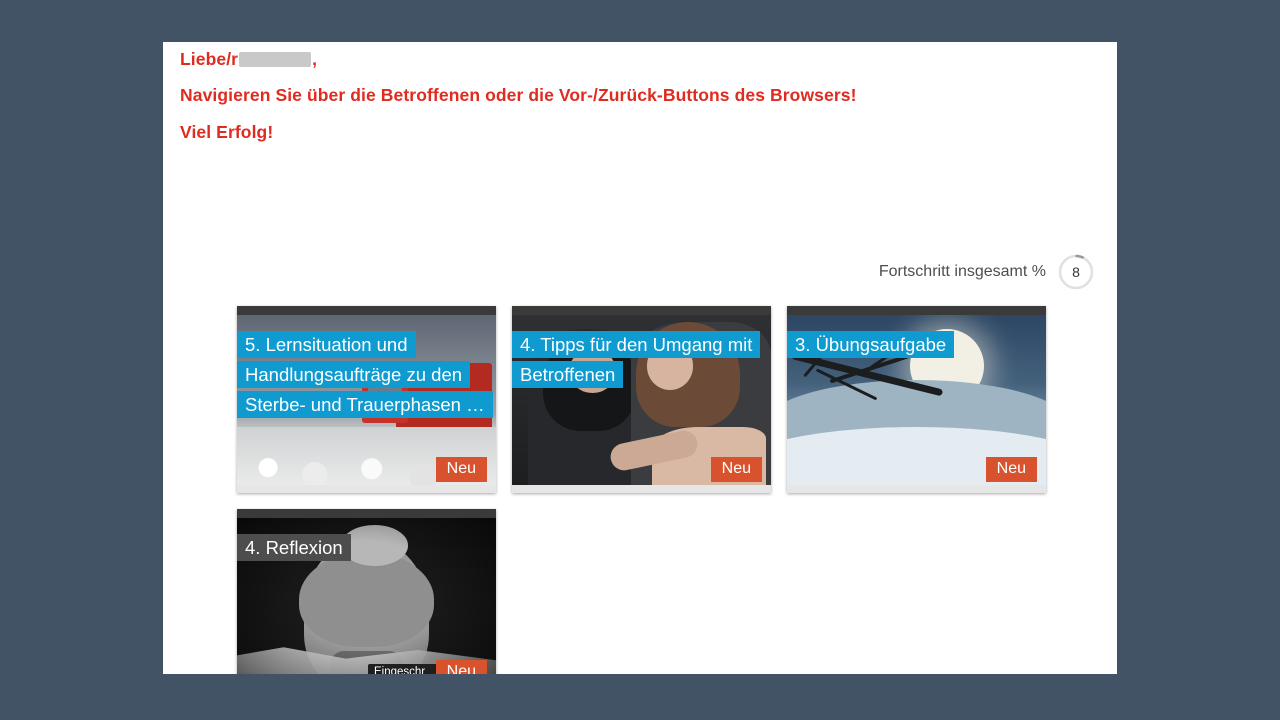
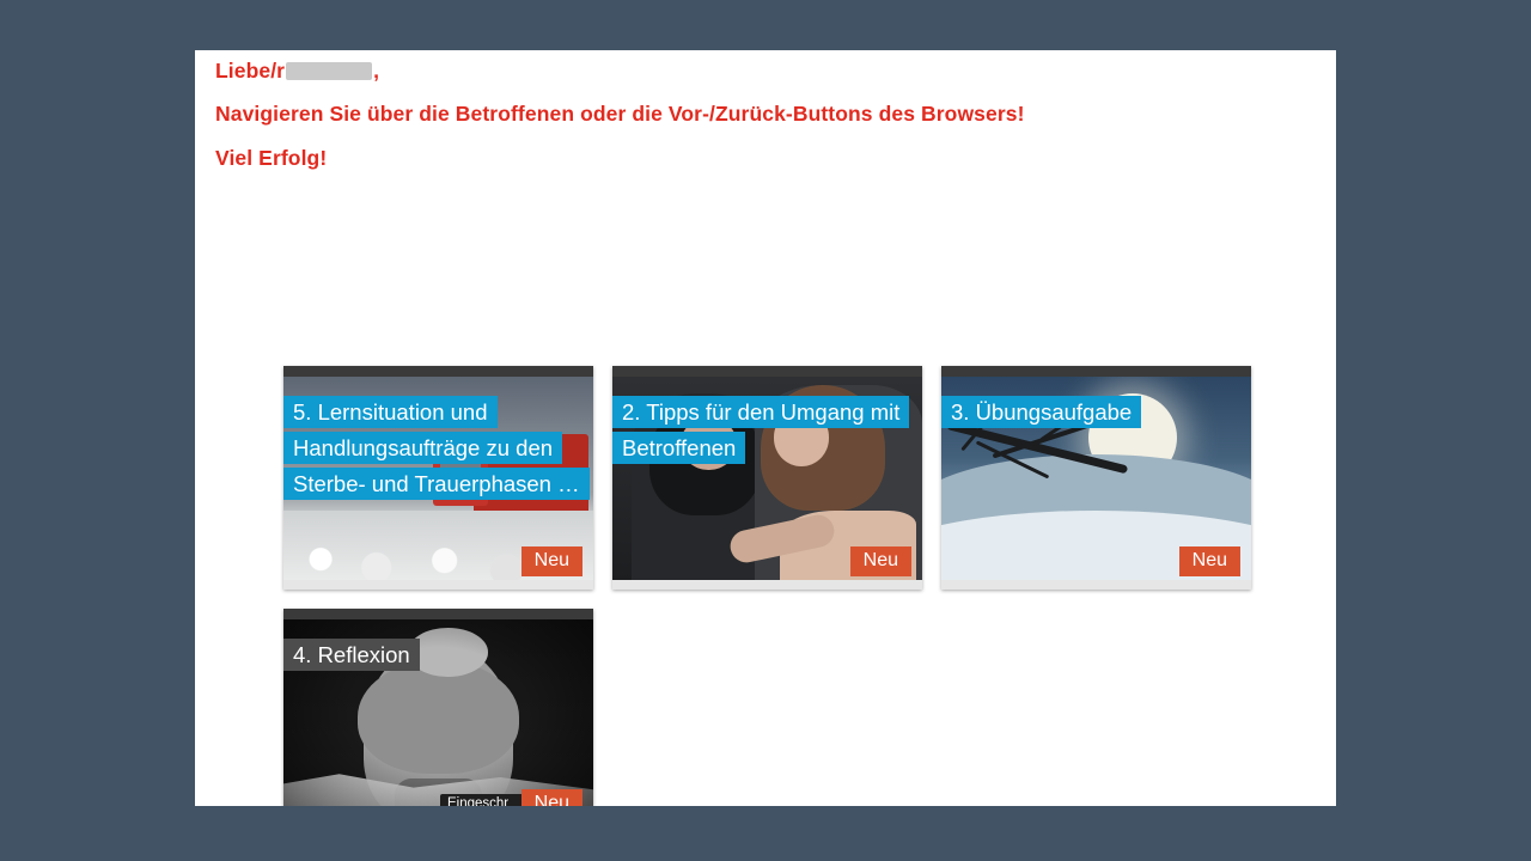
  Liebe/r
  ,
  Navigieren Sie über die Betroffenen oder die Vor-/Zurück-Buttons des Browsers!
  Viel Erfolg!
- Fortschritt insgesamt %
- 8
  5. Lernsituation und Handlungsaufträge zu den Sterbe- und Trauerphasen …
  Neu
- 4. Tipps für den Umgang mit Betroffenen
+ 2. Tipps für den Umgang mit Betroffenen
  Neu
  3. Übungsaufgabe
  Neu
  4. Reflexion
  Eingeschr
  Neu
